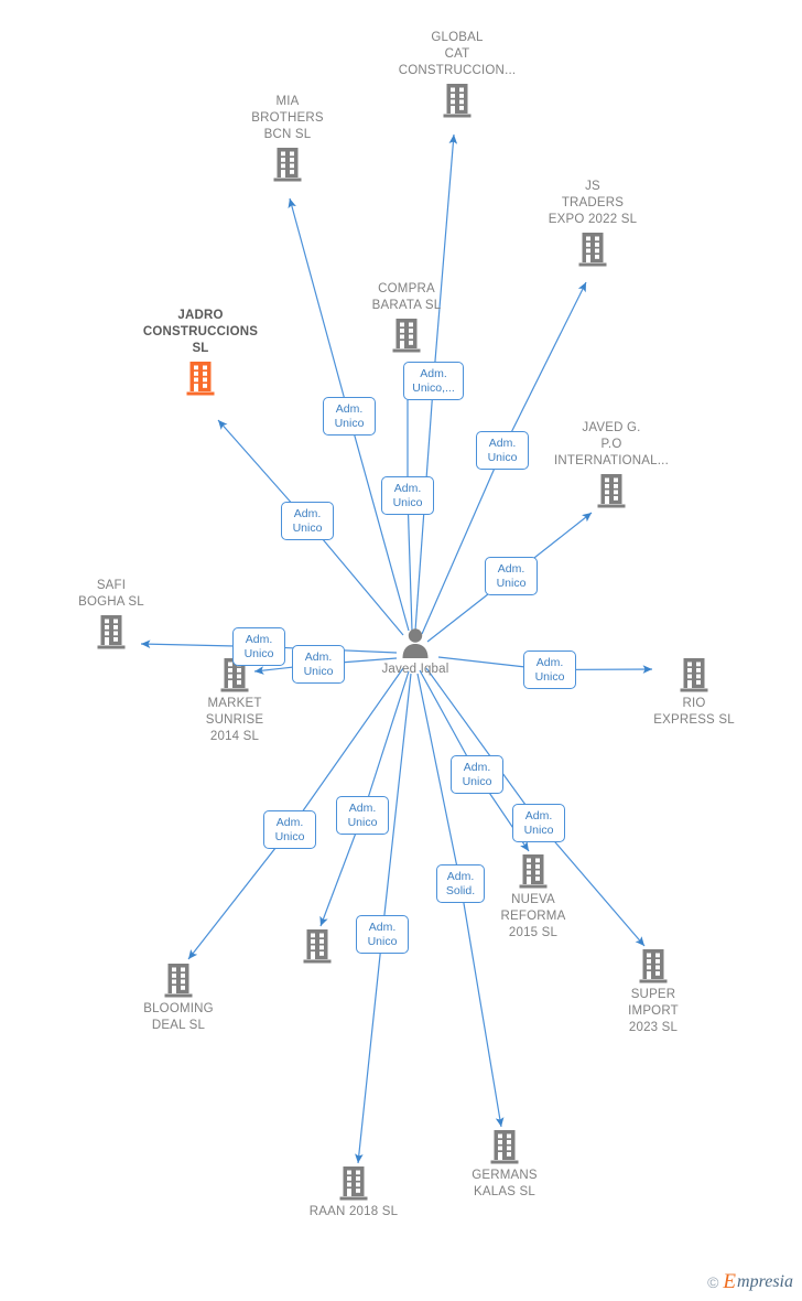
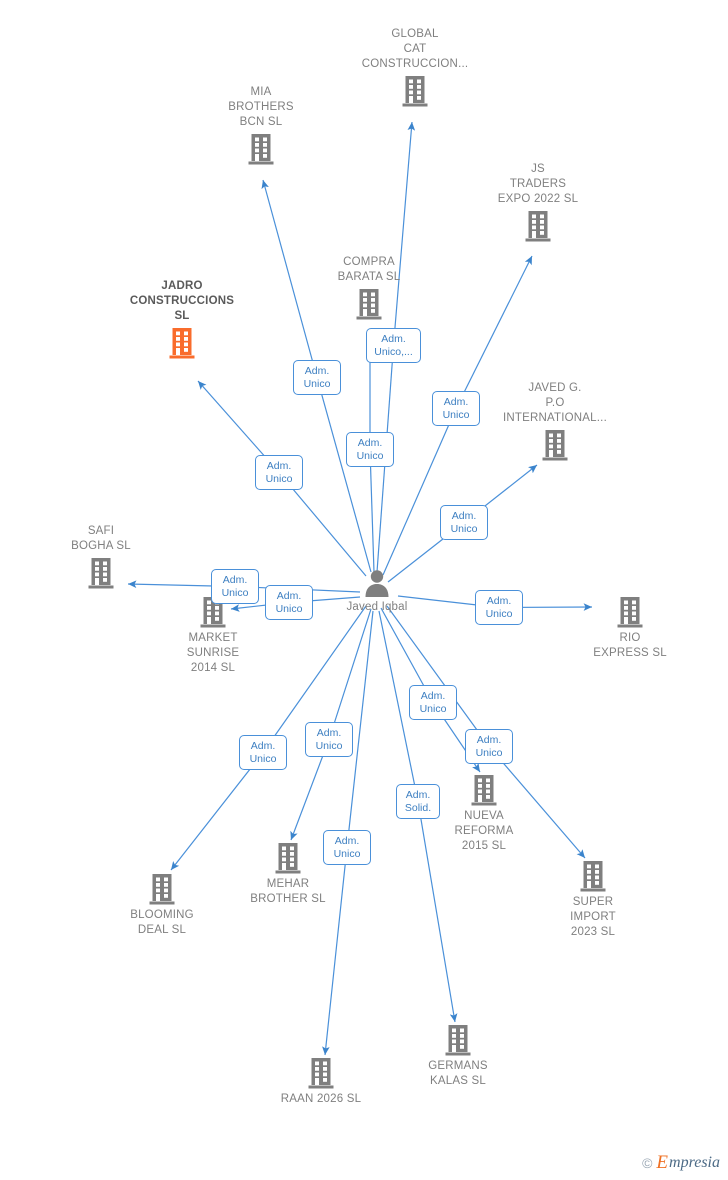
  GLOBAL
  CAT
  CONSTRUCCION...
  MIA
  BROTHERS
  BCN SL
  JS
  TRADERS
  EXPO 2022 SL
  COMPRA
  BARATA SL
  JADRO
  CONSTRUCCIONS
  SL
  JAVED G.
  P.O
  INTERNATIONAL...
  SAFI
  BOGHA SL
  MARKET
  SUNRISE
  2014 SL
  RIO
  EXPRESS SL
  NUEVA
  REFORMA
  2015 SL
  SUPER
  IMPORT
  2023 SL
+ MEHAR
+ BROTHER SL
  BLOOMING
  DEAL SL
  GERMANS
  KALAS SL
- RAAN 2018 SL
+ RAAN 2026 SL
  Javed Iqbal
  Adm.
  Unico,...
  Adm.
  Unico
  Adm.
  Unico
  Adm.
  Unico
  Adm.
  Unico
  Adm.
  Unico
  Adm.
  Unico
  Adm.
  Unico
  Adm.
  Unico
  Adm.
  Unico
  Adm.
  Unico
  Adm.
  Unico
  Adm.
  Unico
  Adm.
  Unico
  Adm.
  Solid.
  ©
  E
  mpresia
